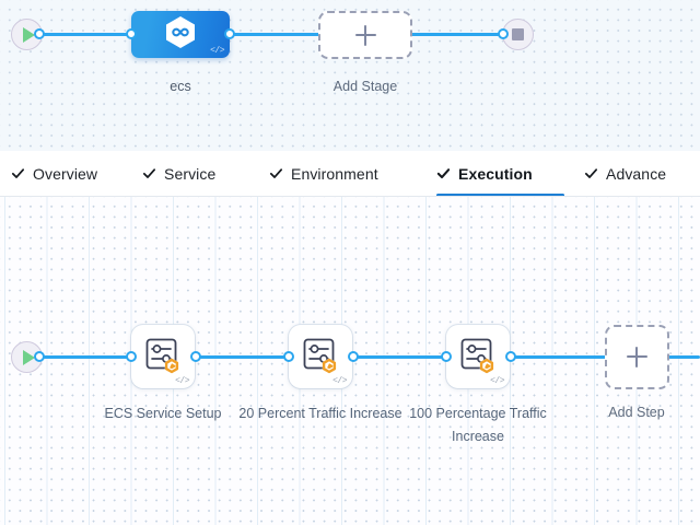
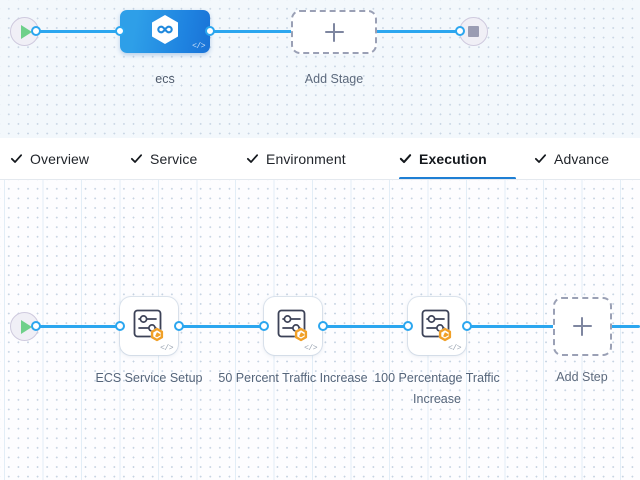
  </>
  ecs
  Add Stage
  Overview
  Service
  Environment
  Execution
  Advance
  </>
  ECS Service Setup
  </>
- 20 Percent Traffic Increase
+ 50 Percent Traffic Increase
  </>
  100 Percentage Traffic Increase
  Add Step
